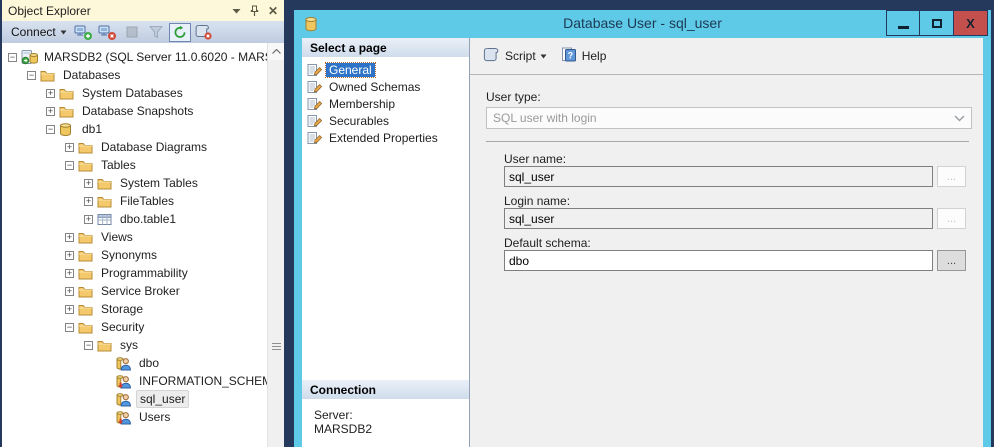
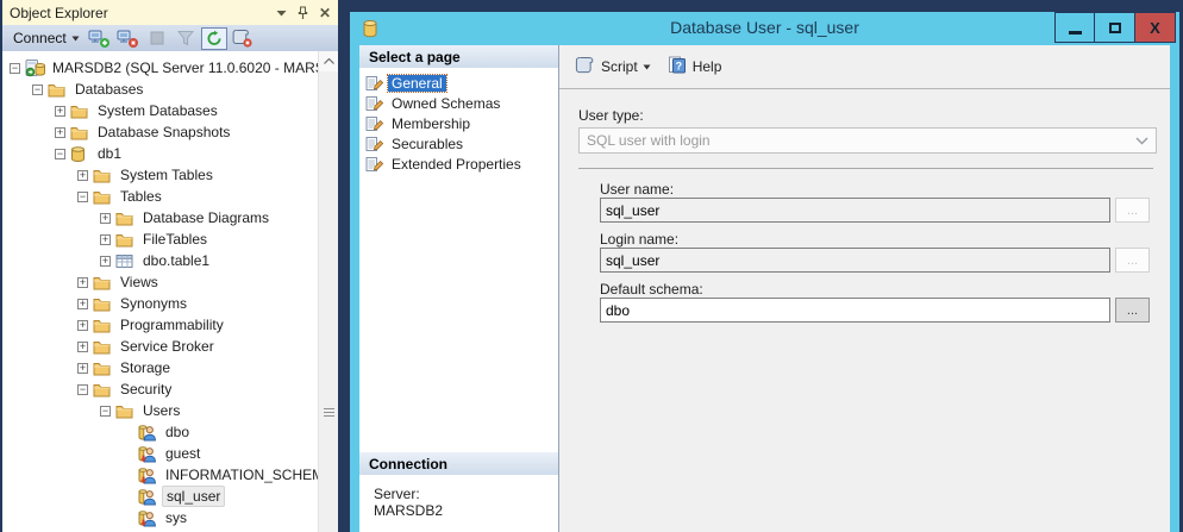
  Object Explorer
  ✕
  Connect
  −
  MARSDB2 (SQL Server 11.0.6020 - MAR
  −
  Databases
  +
  System Databases
  +
  Database Snapshots
  −
  db1
  +
- Database Diagrams
+ System Tables
  −
  Tables
  +
- System Tables
+ Database Diagrams
  +
  FileTables
  +
  dbo.table1
  +
  Views
  +
  Synonyms
  +
  Programmability
  +
  Service Broker
  +
  Storage
  −
  Security
  −
- sys
+ Users
  dbo
+ guest
  INFORMATION_SCHE
  sql_user
- Users
+ sys
  Database User - sql_user
  X
  Select a page
  General
  Owned Schemas
  Membership
  Securables
  Extended Properties
  Connection
  Server:
  MARSDB2
  Script
  ?
  Help
  User type:
  SQL user with login
  User name:
  sql_user
  ...
  Login name:
  sql_user
  ...
  Default schema:
  dbo
  ...
